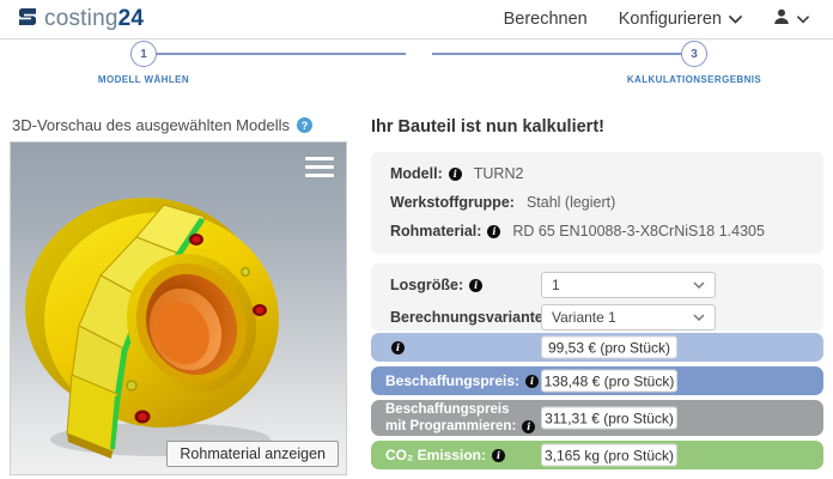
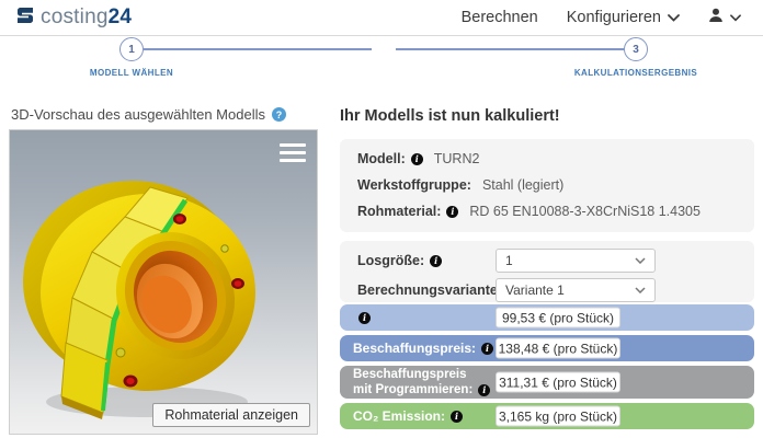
  costing24
  Berechnen
  Konfigurieren
  1
  MODELL WÄHLEN
  3
  KALKULATIONSERGEBNIS
  3D-Vorschau des ausgewählten Modells
  Rohmaterial anzeigen
- Ihr Bauteil ist nun kalkuliert!
+ Ihr Modells ist nun kalkuliert!
  Modell:
  TURN2
  Werkstoffgruppe:
  Stahl (legiert)
  Rohmaterial:
  RD 65 EN10088-3-X8CrNiS18 1.4305
  Losgröße:
  1
  Berechnungsvariante
  Variante 1
  99,53 € (pro Stück)
  Beschaffungspreis:
  138,48 € (pro Stück)
  Beschaffungspreis
  mit Programmieren:
  311,31 € (pro Stück)
  CO₂ Emission:
  3,165 kg (pro Stück)
